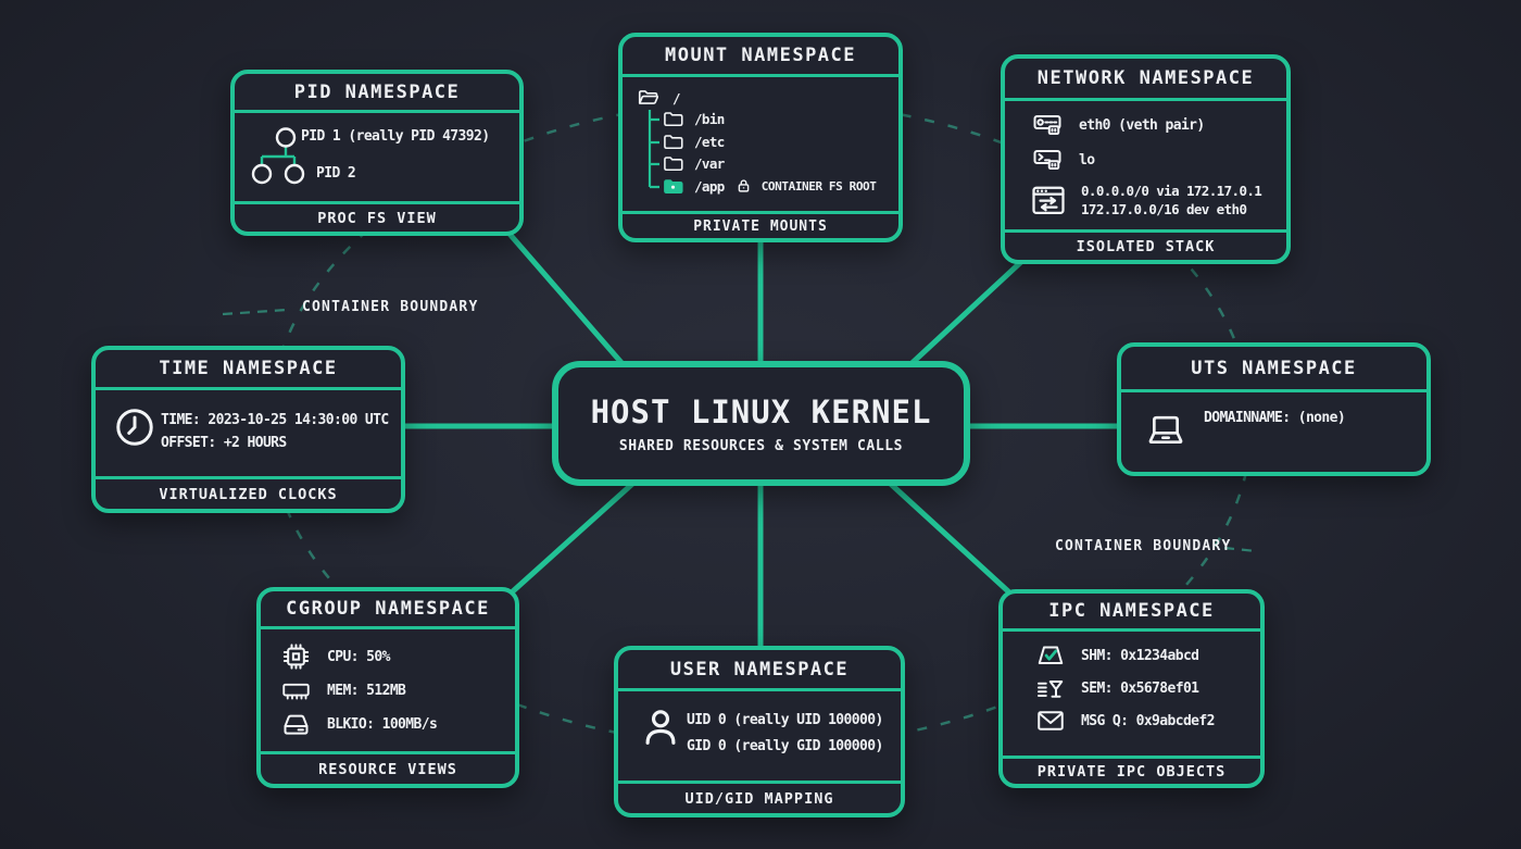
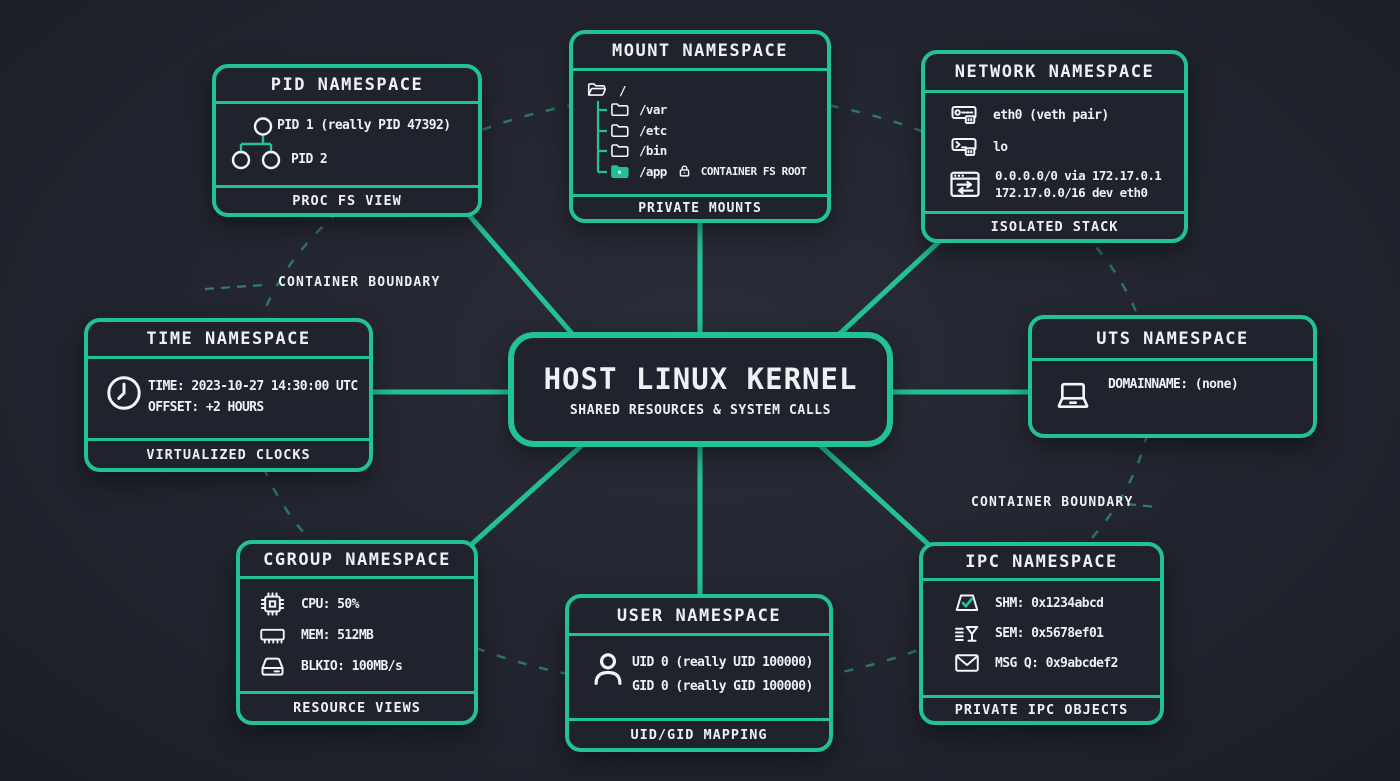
  CONTAINER BOUNDARY
  CONTAINER BOUNDARY
  HOST LINUX KERNEL
  SHARED RESOURCES & SYSTEM CALLS
  PID NAMESPACE
  PID 1 (really PID 47392)
  PID 2
  PROC FS VIEW
  MOUNT NAMESPACE
  /
- /bin
+ /var
  /etc
- /var
+ /bin
  /app
  CONTAINER FS ROOT
  PRIVATE MOUNTS
  NETWORK NAMESPACE
  eth0 (veth pair)
  lo
  0.0.0.0/0 via 172.17.0.1
  172.17.0.0/16 dev eth0
  ISOLATED STACK
  TIME NAMESPACE
- TIME: 2023-10-25 14:30:00 UTC
+ TIME: 2023-10-27 14:30:00 UTC
  OFFSET: +2 HOURS
  VIRTUALIZED CLOCKS
  UTS NAMESPACE
  DOMAINNAME: (none)
  CGROUP NAMESPACE
  CPU: 50%
  MEM: 512MB
  BLKIO: 100MB/s
  RESOURCE VIEWS
  USER NAMESPACE
  UID 0 (really UID 100000)
  GID 0 (really GID 100000)
  UID/GID MAPPING
  IPC NAMESPACE
  SHM: 0x1234abcd
  SEM: 0x5678ef01
  MSG Q: 0x9abcdef2
  PRIVATE IPC OBJECTS
